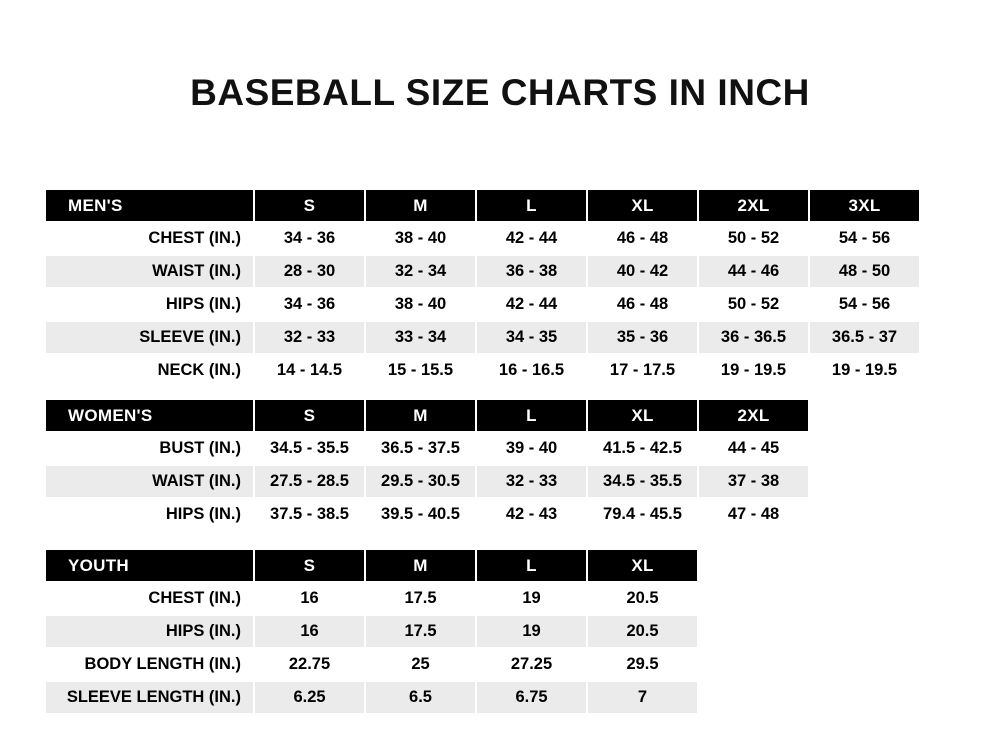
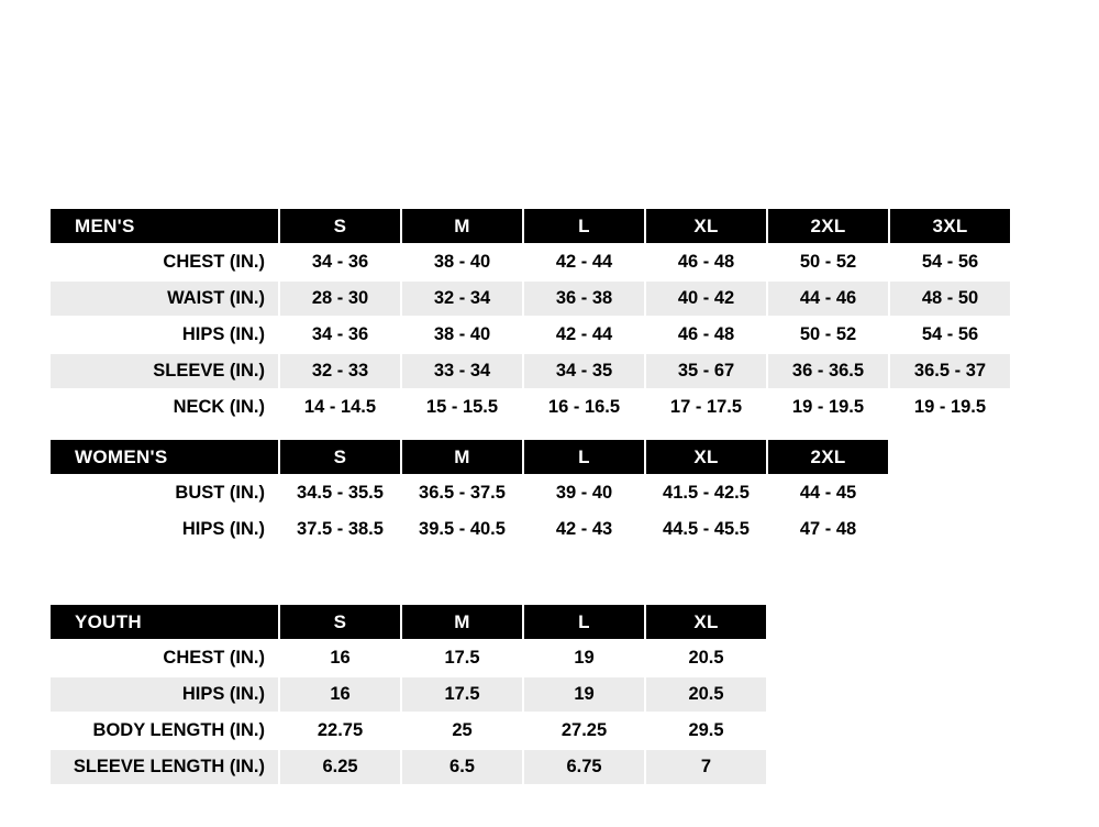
- BASEBALL SIZE CHARTS IN INCH
  MEN'S	S	M	L	XL	2XL	3XL
  CHEST (IN.)	34 - 36	38 - 40	42 - 44	46 - 48	50 - 52	54 - 56
  WAIST (IN.)	28 - 30	32 - 34	36 - 38	40 - 42	44 - 46	48 - 50
  HIPS (IN.)	34 - 36	38 - 40	42 - 44	46 - 48	50 - 52	54 - 56
- SLEEVE (IN.)	32 - 33	33 - 34	34 - 35	35 - 36	36 - 36.5	36.5 - 37
+ SLEEVE (IN.)	32 - 33	33 - 34	34 - 35	35 - 67	36 - 36.5	36.5 - 37
  NECK (IN.)	14 - 14.5	15 - 15.5	16 - 16.5	17 - 17.5	19 - 19.5	19 - 19.5
  WOMEN'S	S	M	L	XL	2XL
  BUST (IN.)	34.5 - 35.5	36.5 - 37.5	39 - 40	41.5 - 42.5	44 - 45
- WAIST (IN.)	27.5 - 28.5	29.5 - 30.5	32 - 33	34.5 - 35.5	37 - 38
- HIPS (IN.)	37.5 - 38.5	39.5 - 40.5	42 - 43	79.4 - 45.5	47 - 48
+ HIPS (IN.)	37.5 - 38.5	39.5 - 40.5	42 - 43	44.5 - 45.5	47 - 48
  YOUTH	S	M	L	XL
  CHEST (IN.)	16	17.5	19	20.5
  HIPS (IN.)	16	17.5	19	20.5
  BODY LENGTH (IN.)	22.75	25	27.25	29.5
  SLEEVE LENGTH (IN.)	6.25	6.5	6.75	7
